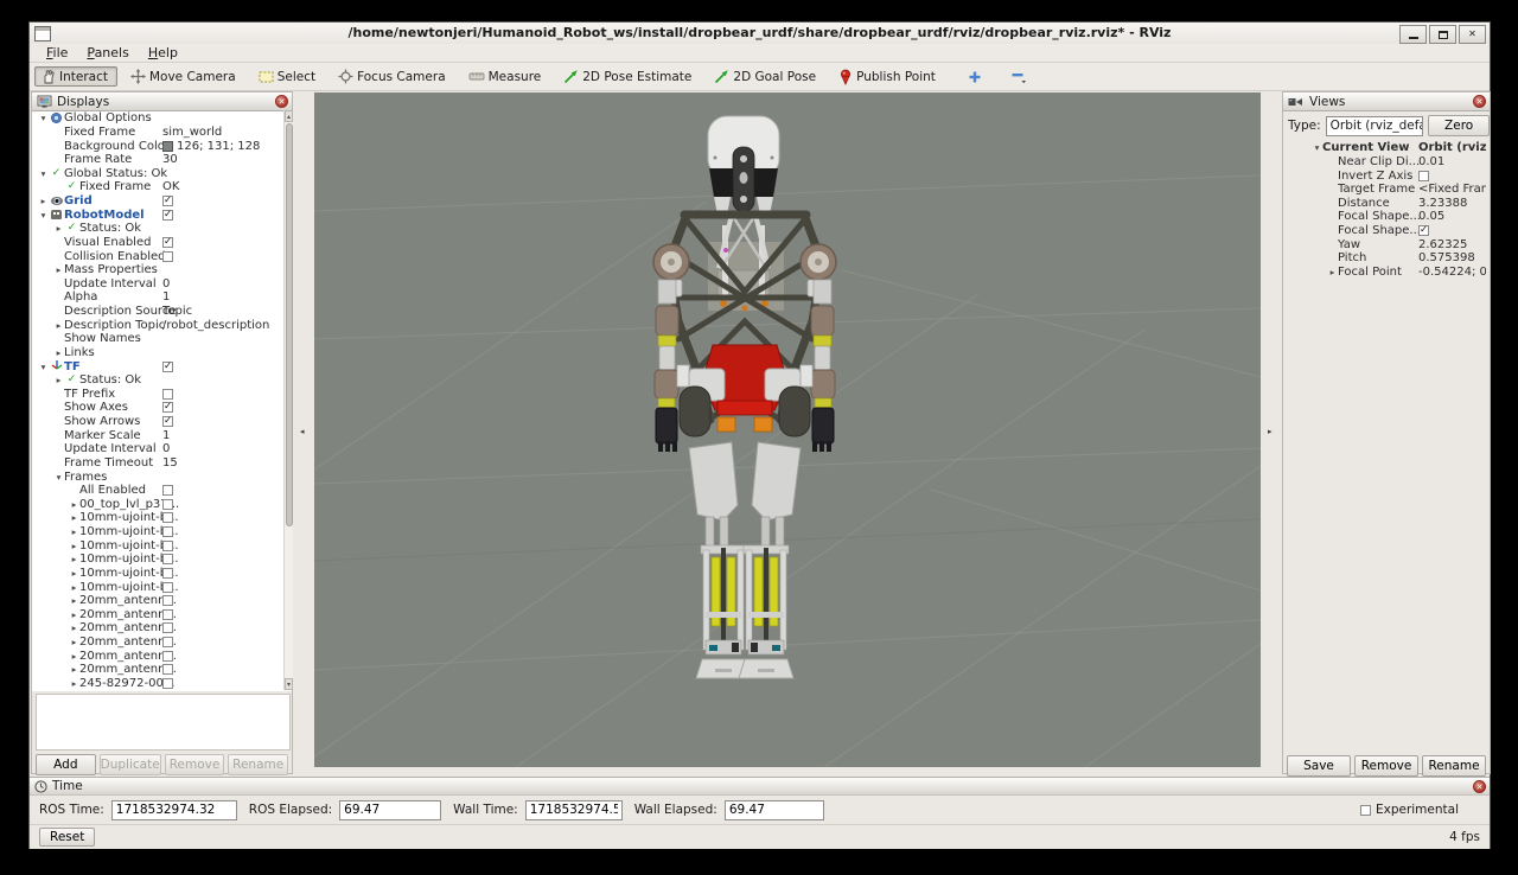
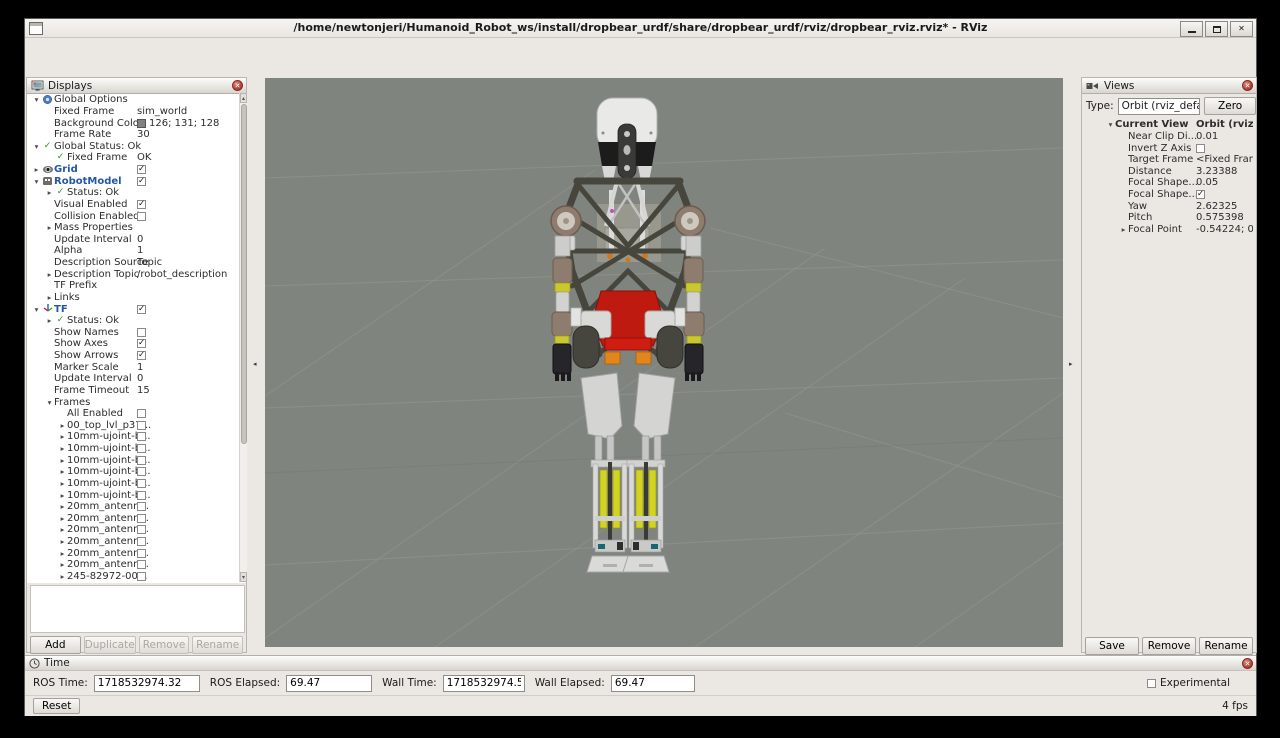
  /home/newtonjeri/Humanoid_Robot_ws/install/dropbear_urdf/share/dropbear_urdf/rviz/dropbear_rviz.rviz* - RViz
  ✕
- File
- Panels
- Help
- Interact
- Move Camera
- Select
- Focus Camera
- Measure
- 2D Pose Estimate
- 2D Goal Pose
- Publish Point
  Displays
  ✕
  ▾
  Global Options
  Fixed Frame
  sim_world
  Background Colo
  126; 131; 128
  Frame Rate
  30
  ▾
  ✓
  Global Status: Ok
  ✓
  Fixed Frame
  OK
  ▸
  Grid
  ✓
  ▾
  RobotModel
  ✓
  ▸
  ✓
  Status: Ok
  Visual Enabled
  ✓
  Collision Enable
  ▸
  Mass Properties
  Update Interval
  0
  Alpha
  1
  Description Source
  Topic
  ▸
  Description Topic
  /robot_description
- Show Names
+ TF Prefix
  ▸
  Links
  ▾
  TF
  ✓
  ▸
  ✓
  Status: Ok
- TF Prefix
+ Show Names
  Show Axes
  ✓
  Show Arrows
  ✓
  Marker Scale
  1
  Update Interval
  0
  Frame Timeout
  15
  ▾
  Frames
  All Enabled
  ▸
  00_top_lvl_p3..
  ▸
  10mm-ujoint-.
  ▸
  10mm-ujoint-.
  ▸
  10mm-ujoint-.
  ▸
  10mm-ujoint-.
  ▸
  10mm-ujoint-.
  ▸
  10mm-ujoint-.
  ▸
  20mm_anten.
  ▸
  20mm_anten.
  ▸
  20mm_anten.
  ▸
  20mm_anten.
  ▸
  20mm_anten.
  ▸
  20mm_anten.
  ▸
  245-82972-00
  Add
  Duplicate
  Remove
  Rename
  ◂
  ▸
  Views
  ✕
  Type:
  Orbit (rviz_def
  Zero
  ▾
  Current View
  Orbit (rviz
  Near Clip Di...
  0.01
  Invert Z Axis
  Target Frame
  <Fixed Fra
  Distance
  3.23388
  Focal Shape...
  0.05
  Focal Shape..
  ✓
  Yaw
  2.62325
  Pitch
  0.575398
  ▸
  Focal Point
  Save
  Remove
  Rename
  Time
  ✕
  ROS Time:
  1718532974.32
  ROS Elapsed:
  69.47
  Wall Time:
  1718532974.5
  Wall Elapsed:
  69.47
  Experimental
  Reset
  4 fps
